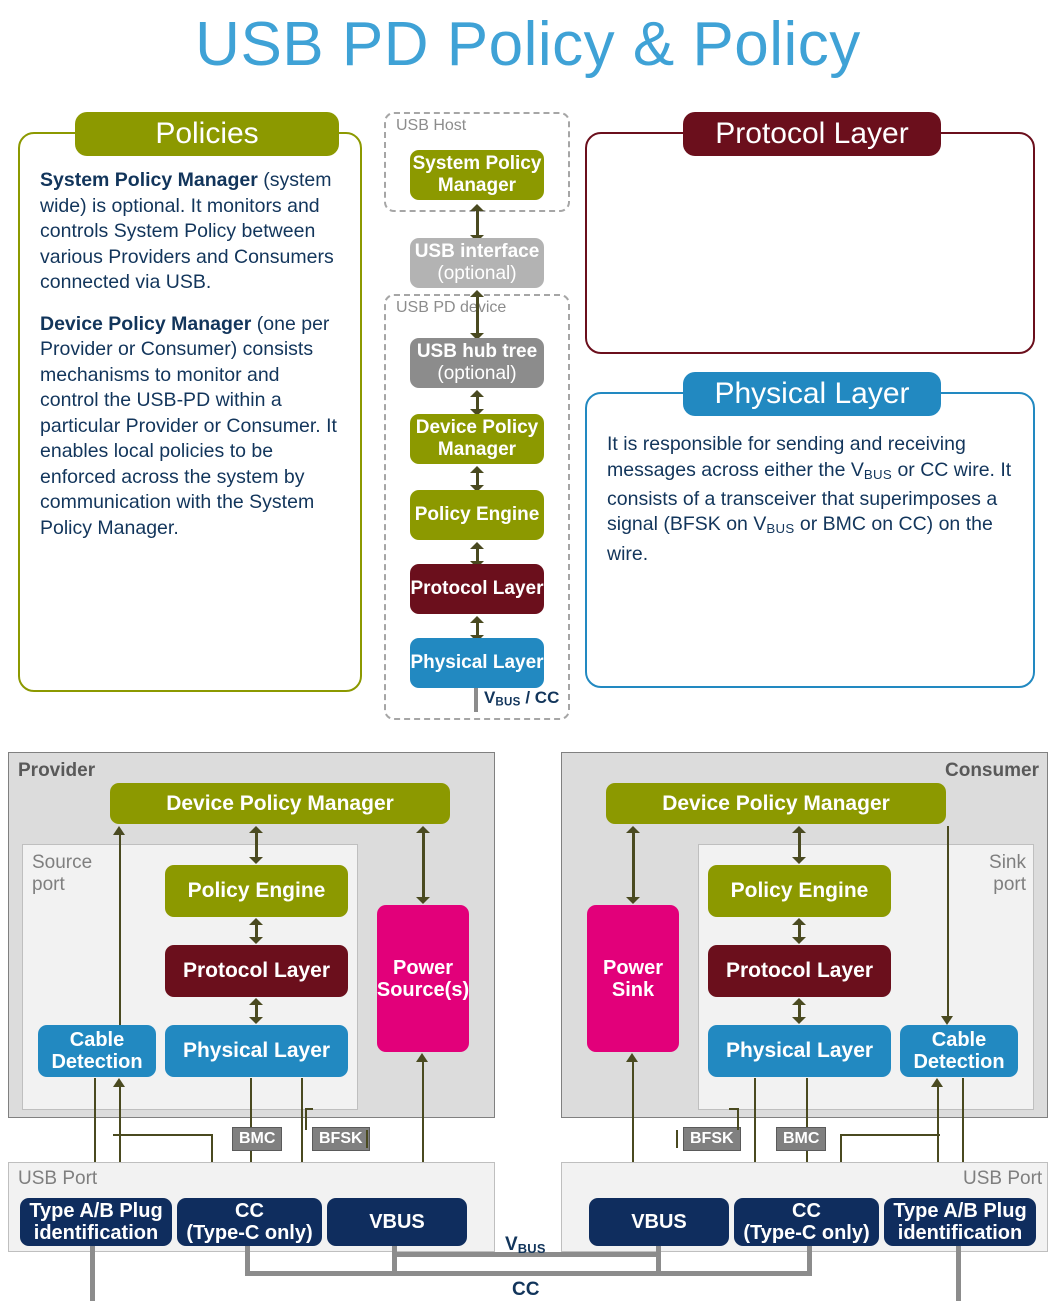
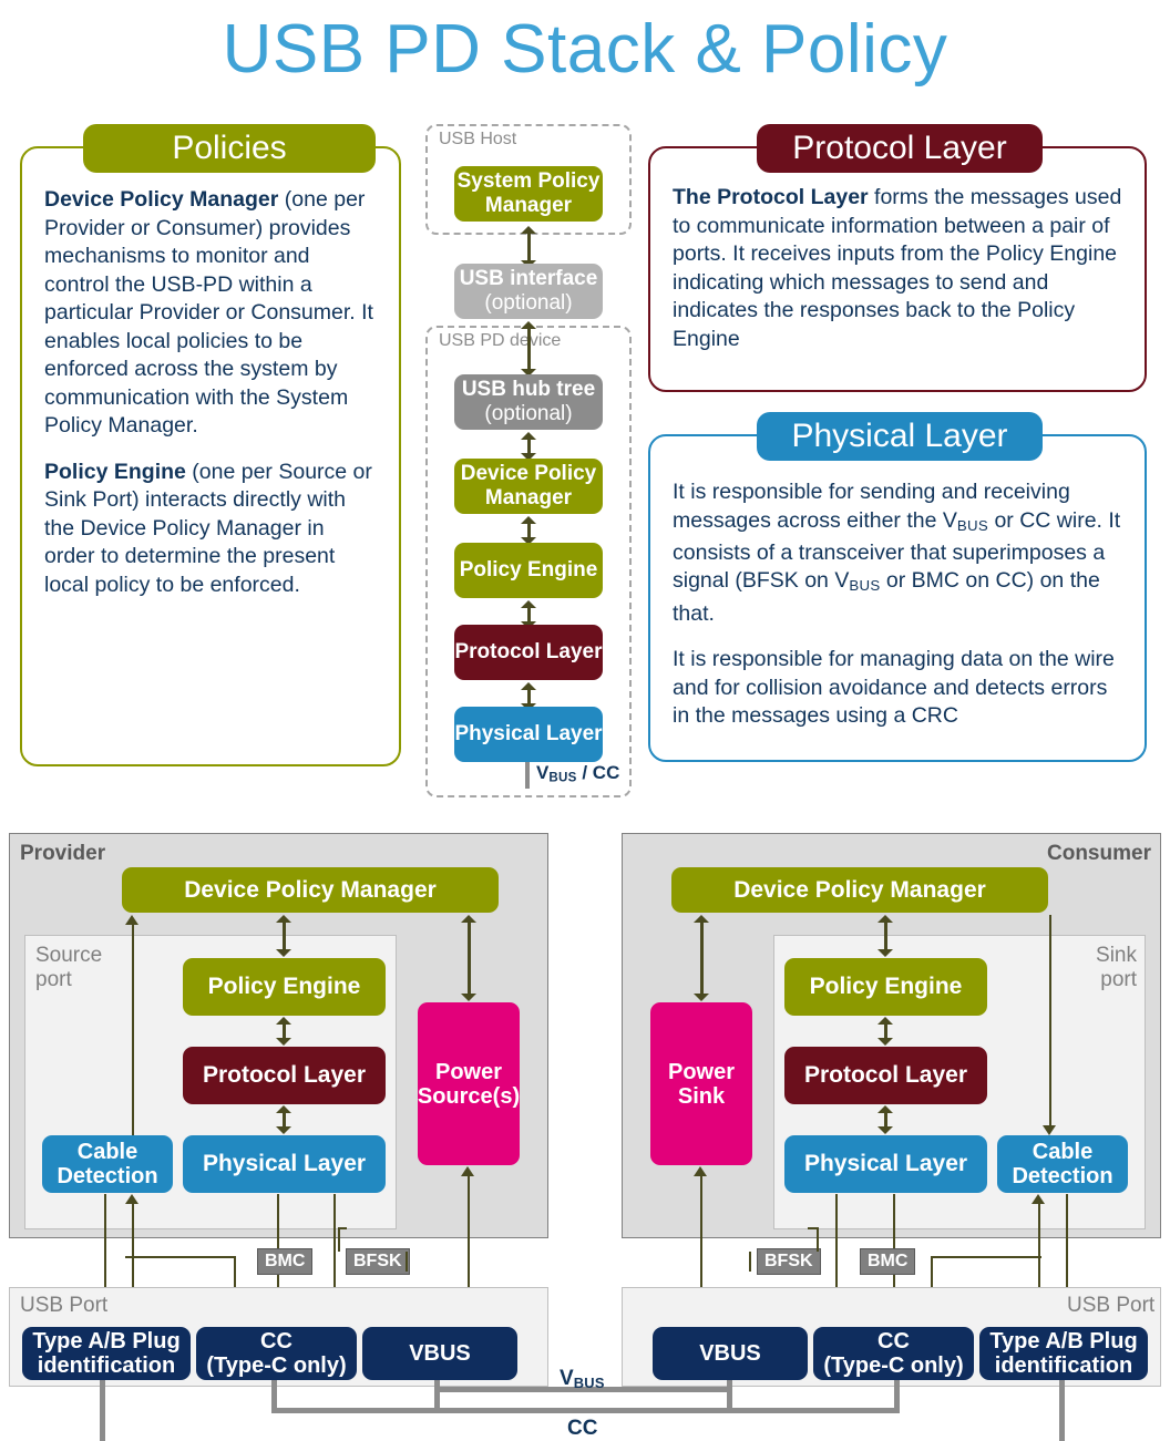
- USB PD Policy & Policy
+ USB PD Stack & Policy
  Policies
- System Policy Manager (system wide) is optional. It monitors and controls System Policy between various Providers and Consumers connected via USB.
- Device Policy Manager (one per Provider or Consumer) consists mechanisms to monitor and control the USB-PD within a particular Provider or Consumer. It enables local policies to be enforced across the system by communication with the System Policy Manager.
+ Device Policy Manager (one per Provider or Consumer) provides mechanisms to monitor and control the USB-PD within a particular Provider or Consumer. It enables local policies to be enforced across the system by communication with the System Policy Manager.
+ Policy Engine (one per Source or Sink Port) interacts directly with the Device Policy Manager in order to determine the present local policy to be enforced.
  Protocol Layer
+ The Protocol Layer forms the messages used to communicate information between a pair of ports. It receives inputs from the Policy Engine indicating which messages to send and indicates the responses back to the Policy Engine
  Physical Layer
- It is responsible for sending and receiving messages across either the VBUS or CC wire. It consists of a transceiver that superimposes a signal (BFSK on VBUS or BMC on CC) on the wire.
+ It is responsible for sending and receiving messages across either the VBUS or CC wire. It consists of a transceiver that superimposes a signal (BFSK on VBUS or BMC on CC) on the that.
+ It is responsible for managing data on the wire and for collision avoidance and detects errors in the messages using a CRC
  USB Host
  USB PD device
  System Policy Manager
  USB interface
  (optional)
  USB hub tree
  (optional)
  Device Policy Manager
  Policy Engine
  Protocol Layer
  Physical Layer
  VBUS / CC
  Provider
  Source
  port
  Device Policy Manager
  Policy Engine
  Protocol Layer
  Physical Layer
  Cable
  Detection
  Power
  Source(s)
  BMC
  BFSK
  USB Port
  Type A/B Plug
  identification
  CC
  (Type-C only)
  VBUS
  Consumer
  Sink
  port
  Device Policy Manager
  Policy Engine
  Protocol Layer
  Physical Layer
  Cable
  Detection
  Power
  Sink
  BFSK
  BMC
  USB Port
  VBUS
  CC
  (Type-C only)
  Type A/B Plug
  identification
  VBUS
  CC
